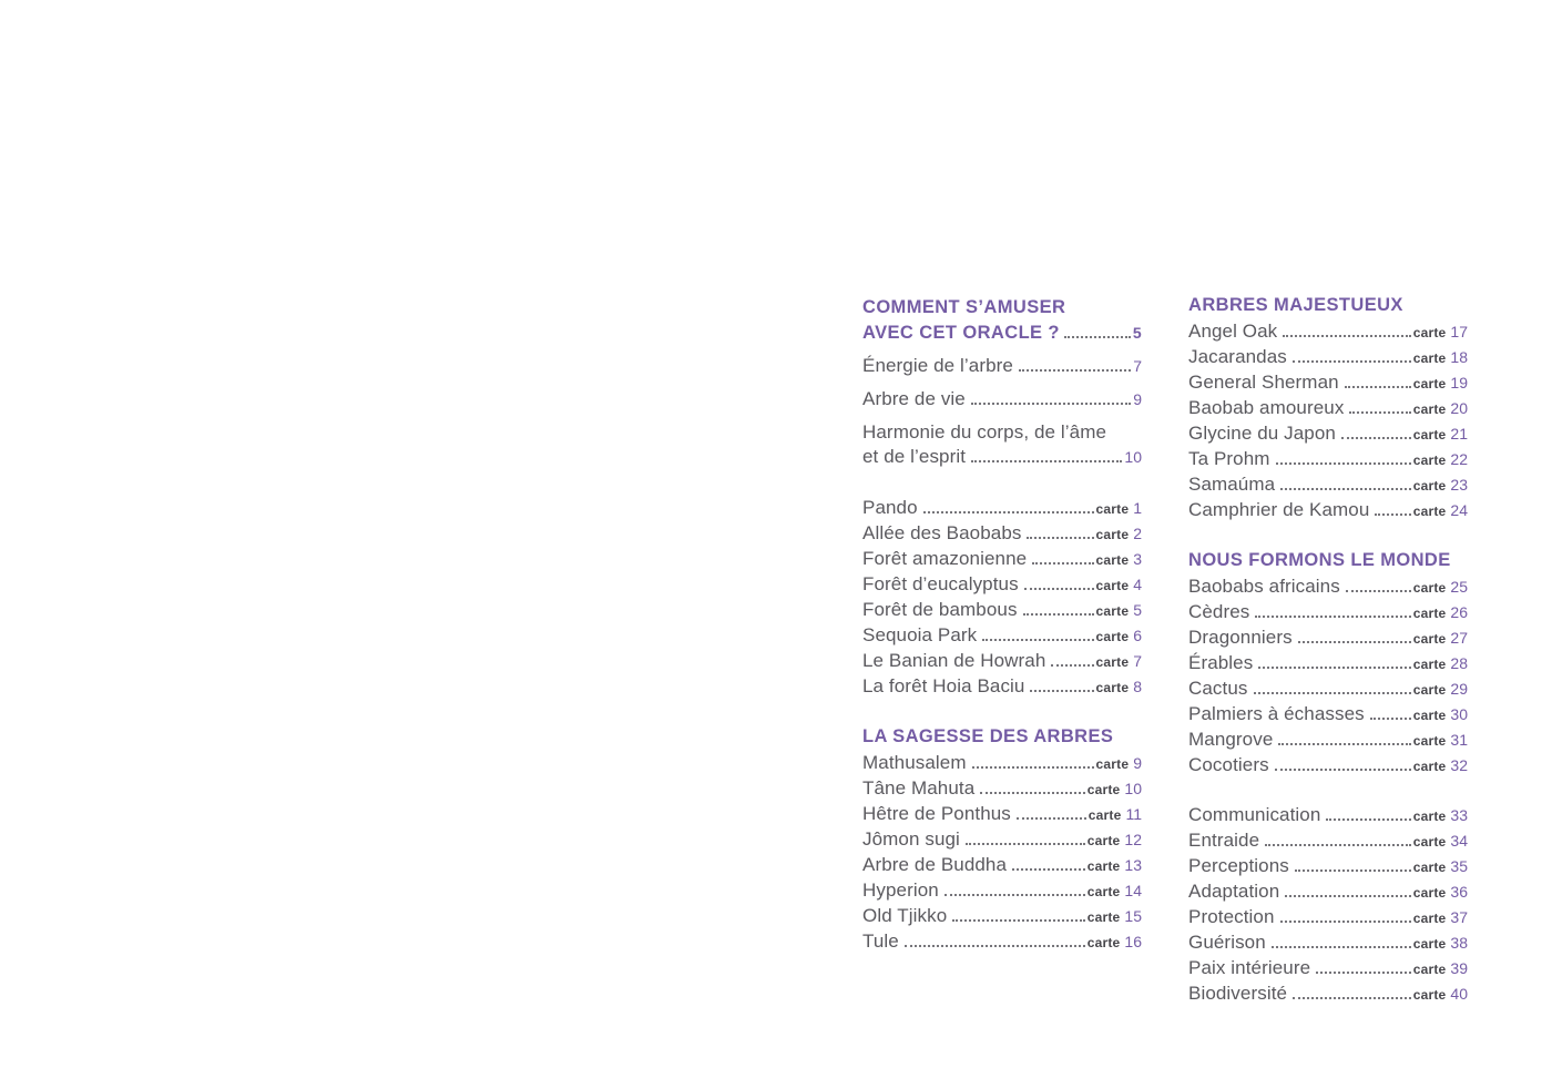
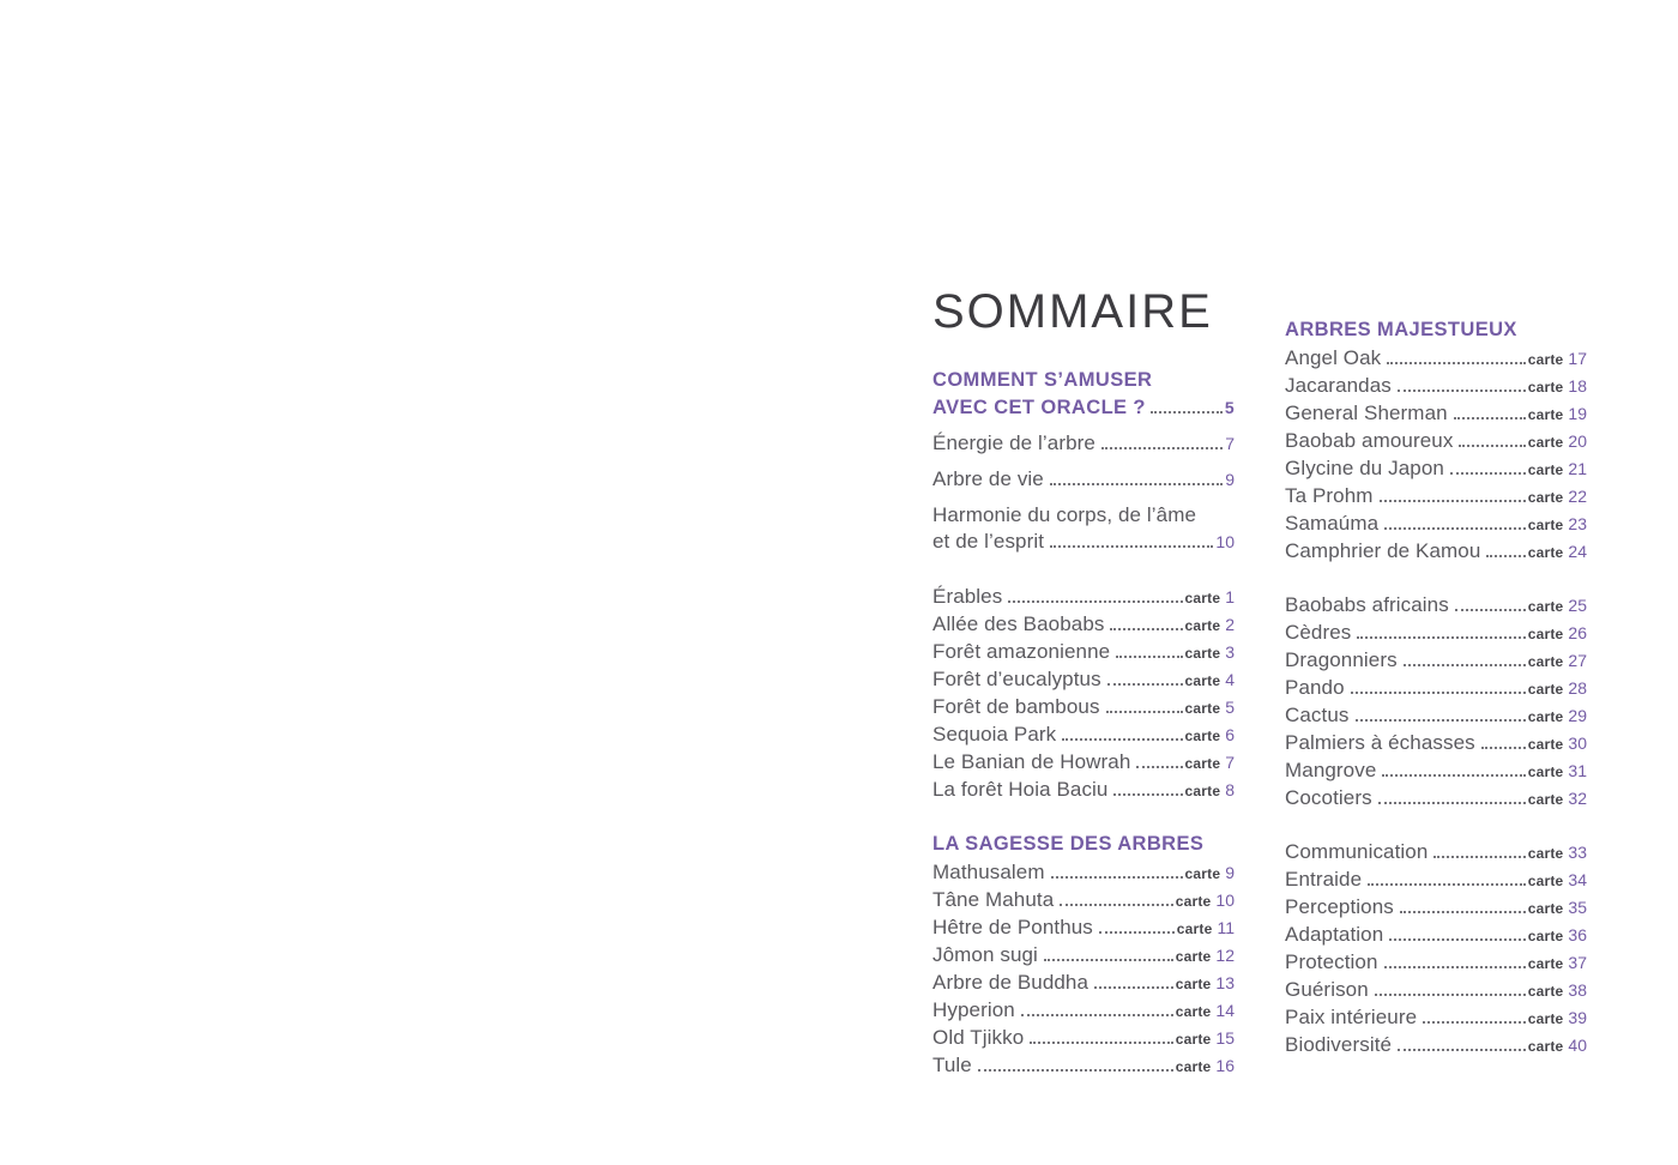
+ SOMMAIRE
  COMMENT S’AMUSER
  AVEC CET ORACLE ?
  5
  Énergie de l’arbre
  7
  Arbre de vie
  9
  Harmonie du corps, de l’âme
  et de l’esprit
  10
- Pando
+ Érables
  carte
  1
  Allée des Baobabs
  carte
  2
  Forêt amazonienne
  carte
  3
  Forêt d’eucalyptus
  carte
  4
  Forêt de bambous
  carte
  5
  Sequoia Park
  carte
  6
  Le Banian de Howrah
  carte
  7
  La forêt Hoia Baciu
  carte
  8
  LA SAGESSE DES ARBRES
  Mathusalem
  carte
  9
  Tâne Mahuta
  carte
  10
  Hêtre de Ponthus
  carte
  11
  Jômon sugi
  carte
  12
  Arbre de Buddha
  carte
  13
  Hyperion
  carte
  14
  Old Tjikko
  carte
  15
  Tule
  carte
  16
  ARBRES MAJESTUEUX
  Angel Oak
  carte
  17
  Jacarandas
  carte
  18
  General Sherman
  carte
  19
  Baobab amoureux
  carte
  20
  Glycine du Japon
  carte
  21
  Ta Prohm
  carte
  22
  Samaúma
  carte
  23
  Camphrier de Kamou
  carte
  24
- NOUS FORMONS LE MONDE
  Baobabs africains
  carte
  25
  Cèdres
  carte
  26
  Dragonniers
  carte
  27
- Érables
+ Pando
  carte
  28
  Cactus
  carte
  29
  Palmiers à échasses
  carte
  30
  Mangrove
  carte
  31
  Cocotiers
  carte
  32
  Communication
  carte
  33
  Entraide
  carte
  34
  Perceptions
  carte
  35
  Adaptation
  carte
  36
  Protection
  carte
  37
  Guérison
  carte
  38
  Paix intérieure
  carte
  39
  Biodiversité
  carte
  40
